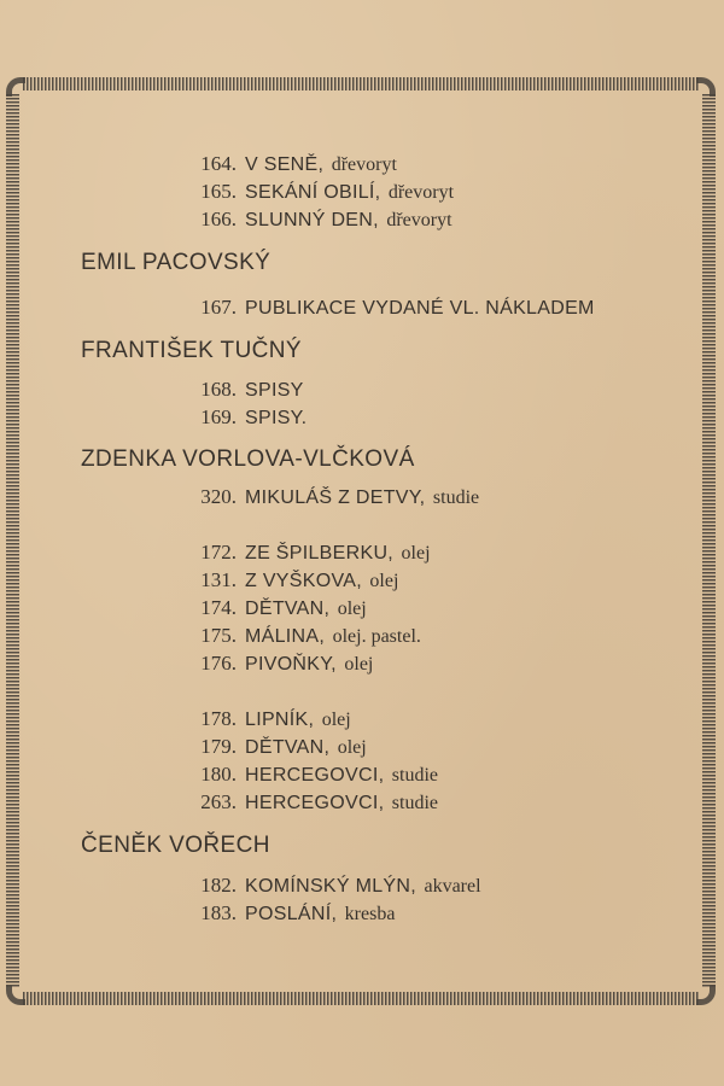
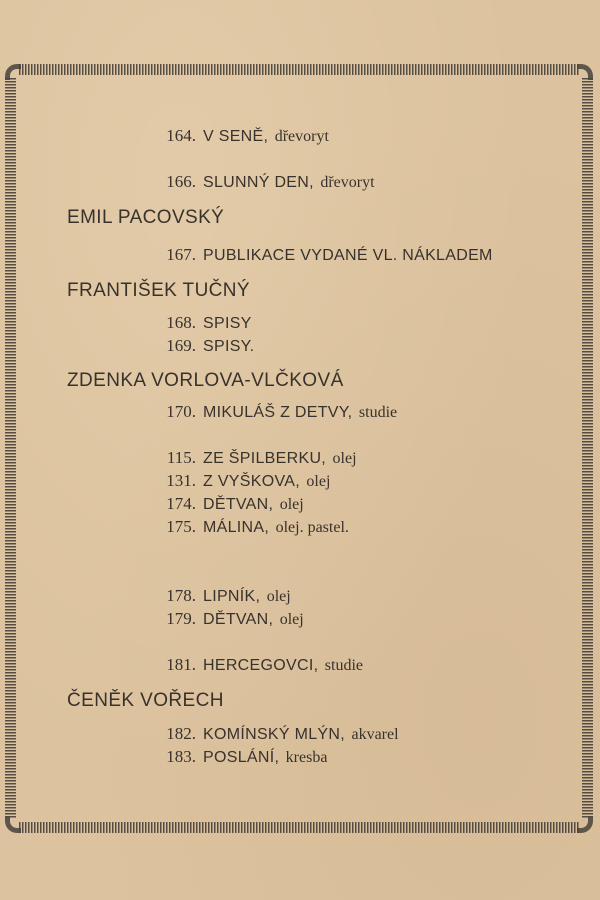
  164. V SENĚ, dřevoryt
- 165. SEKÁNÍ OBILÍ, dřevoryt
  166. SLUNNÝ DEN, dřevoryt
  EMIL PACOVSKÝ
  167. PUBLIKACE VYDANÉ VL. NÁKLADEM
  FRANTIŠEK TUČNÝ
  168. SPISY
  169. SPISY.
  ZDENKA VORLOVA-VLČKOVÁ
- 320. MIKULÁŠ Z DETVY, studie
+ 170. MIKULÁŠ Z DETVY, studie
- 172. ZE ŠPILBERKU, olej
+ 115. ZE ŠPILBERKU, olej
  131. Z VYŠKOVA, olej
  174. DĚTVAN, olej
  175. MÁLINA, olej. pastel.
- 176. PIVOŇKY, olej
  178. LIPNÍK, olej
  179. DĚTVAN, olej
- 180. HERCEGOVCI, studie
- 263. HERCEGOVCI, studie
+ 181. HERCEGOVCI, studie
  ČENĚK VOŘECH
  182. KOMÍNSKÝ MLÝN, akvarel
  183. POSLÁNÍ, kresba
